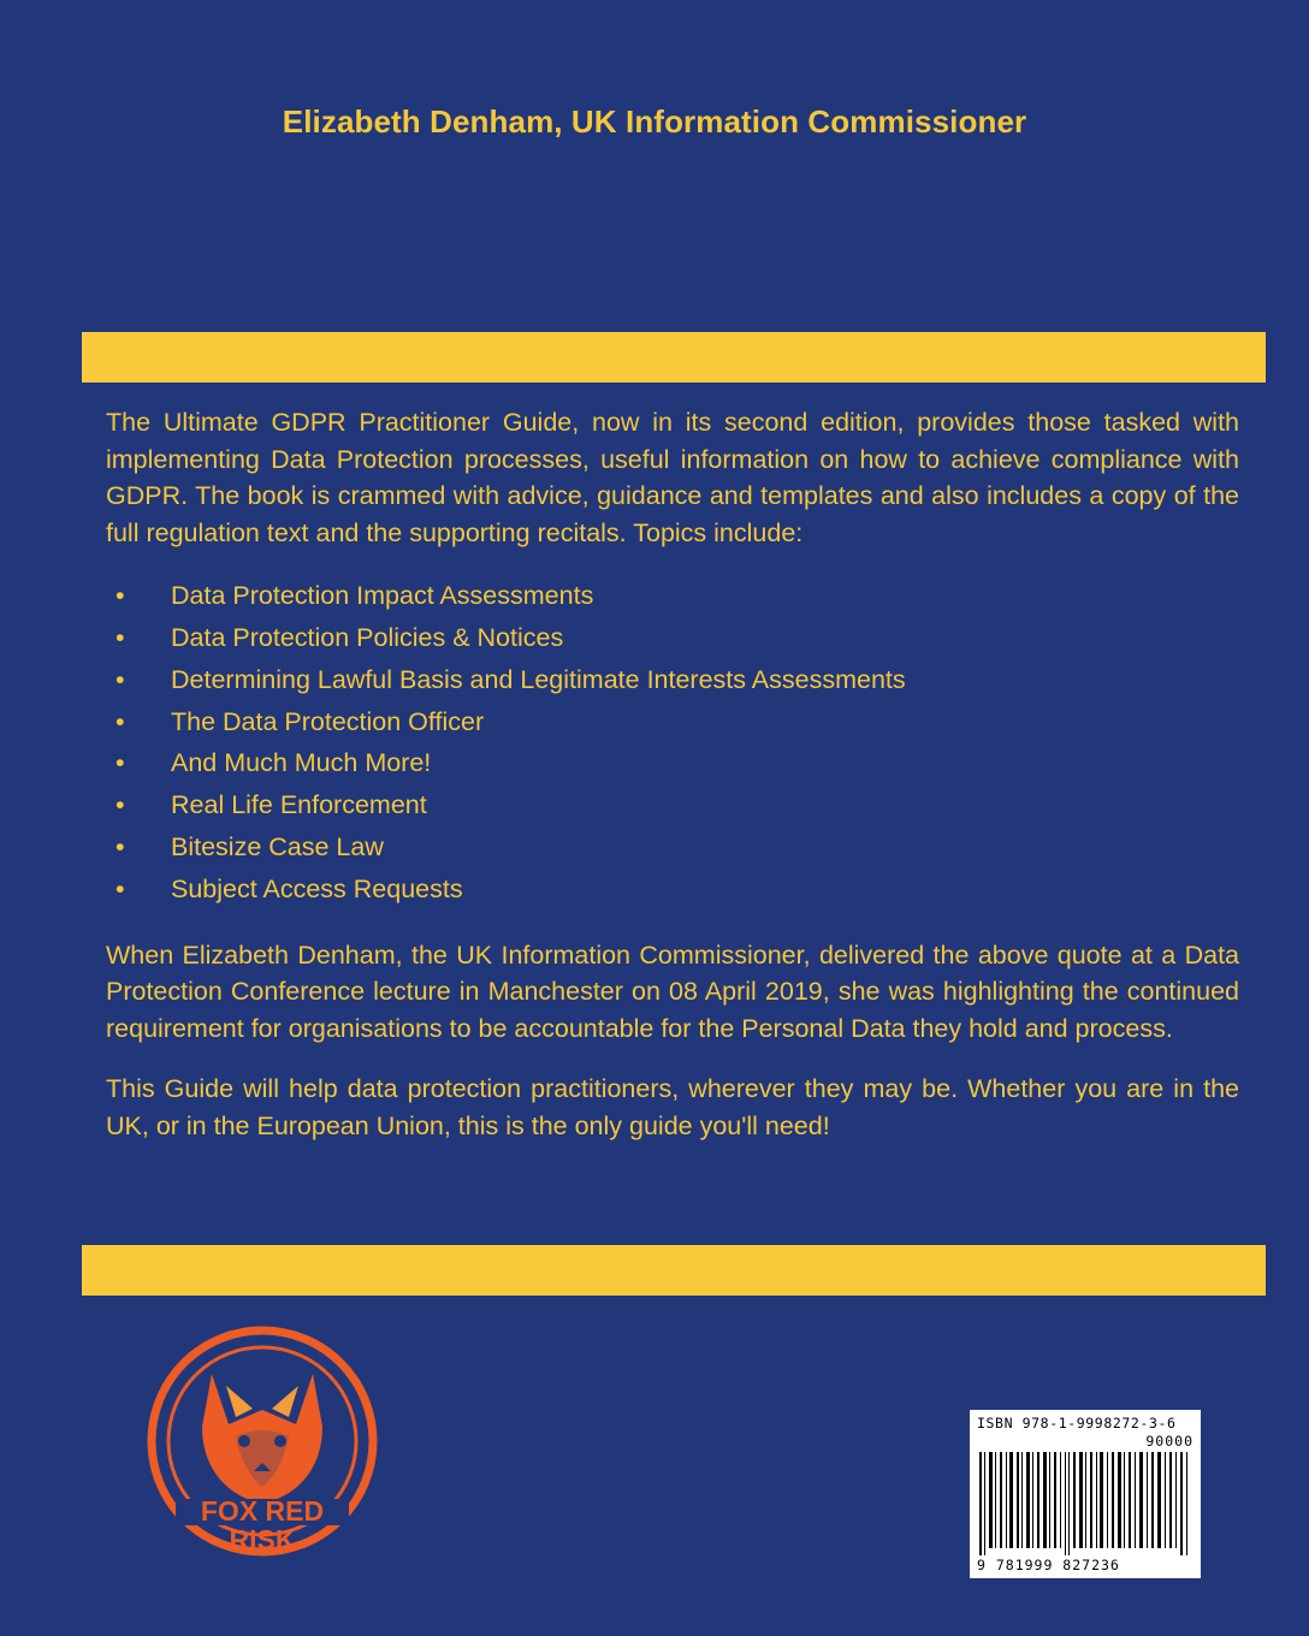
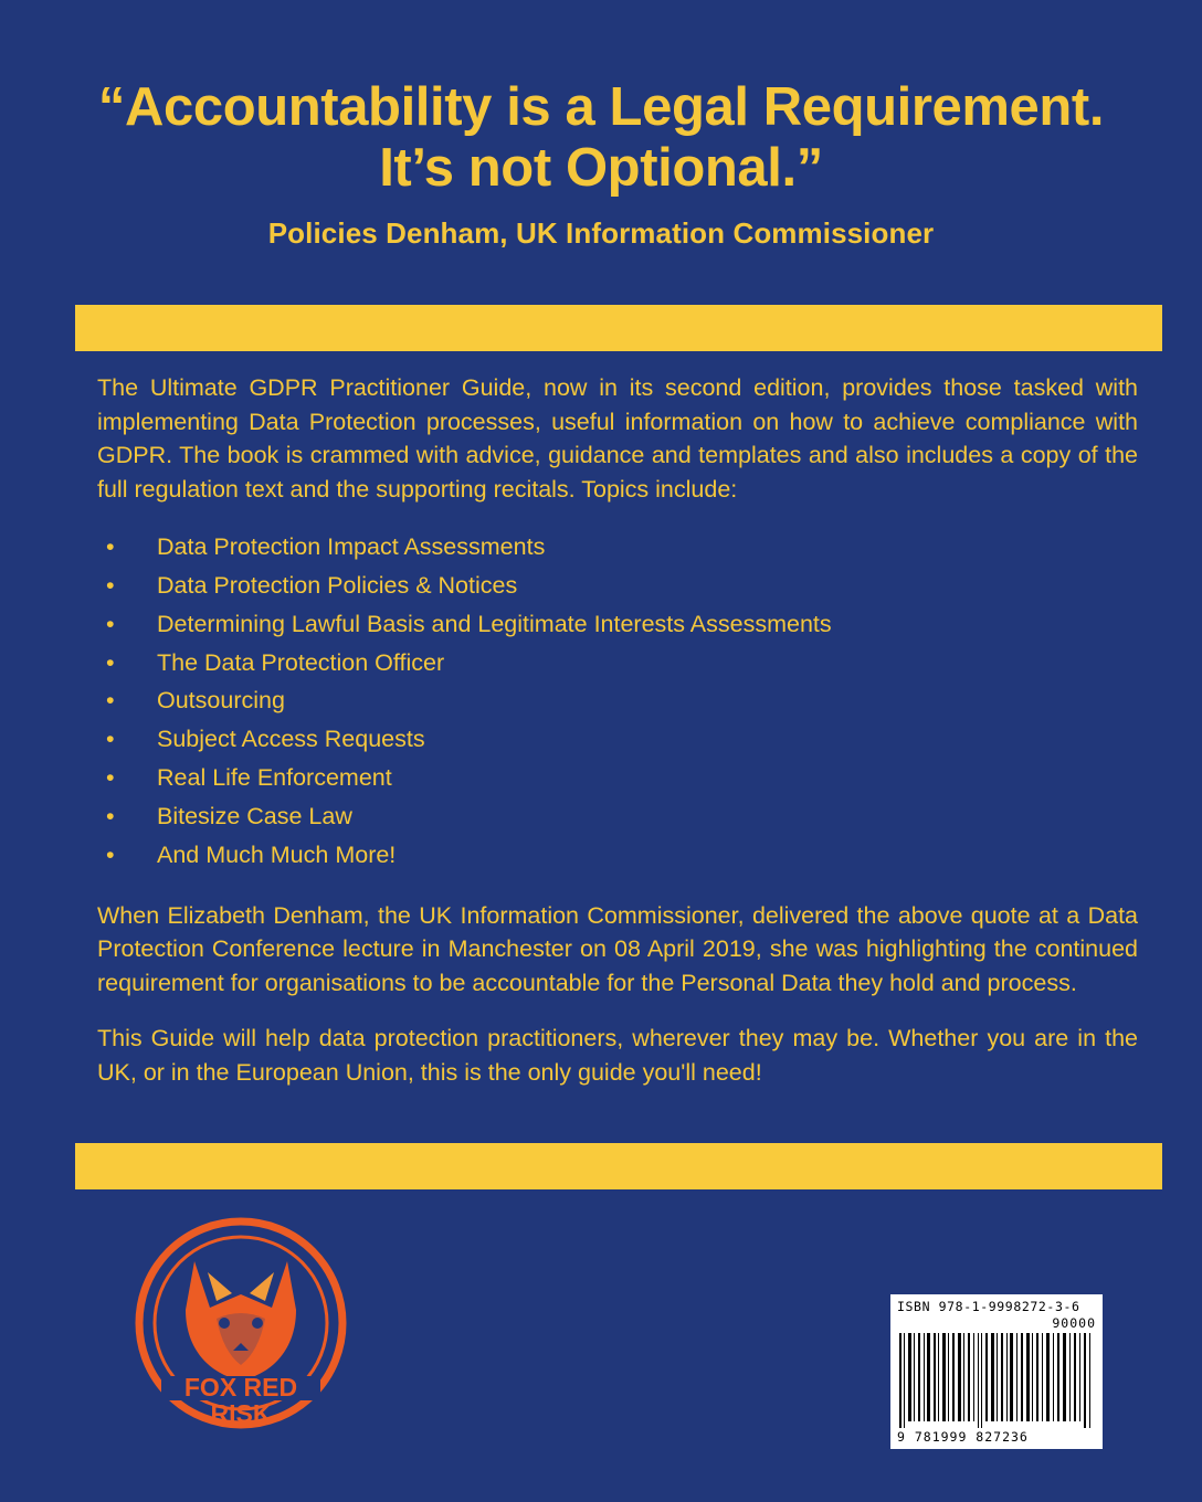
+ “Accountability is a Legal Requirement.
+ It’s not Optional.”
- Elizabeth Denham, UK Information Commissioner
+ Policies Denham, UK Information Commissioner
  The Ultimate GDPR Practitioner Guide, now in its second edition, provides those tasked with implementing Data Protection processes, useful information on how to achieve compliance with GDPR. The book is crammed with advice, guidance and templates and also includes a copy of the full regulation text and the supporting recitals. Topics include:
  Data Protection Impact Assessments
  Data Protection Policies & Notices
  Determining Lawful Basis and Legitimate Interests Assessments
  The Data Protection Officer
+ Outsourcing
- And Much Much More!
+ Subject Access Requests
  Real Life Enforcement
  Bitesize Case Law
- Subject Access Requests
+ And Much Much More!
  When Elizabeth Denham, the UK Information Commissioner, delivered the above quote at a Data Protection Conference lecture in Manchester on 08 April 2019, she was highlighting the continued requirement for organisations to be accountable for the Personal Data they hold and process.
  This Guide will help data protection practitioners, wherever they may be. Whether you are in the UK, or in the European Union, this is the only guide you'll need!
  FOX RED
  RISK
  ISBN 978-1-9998272-3-6
  90000
  9 781999 827236
